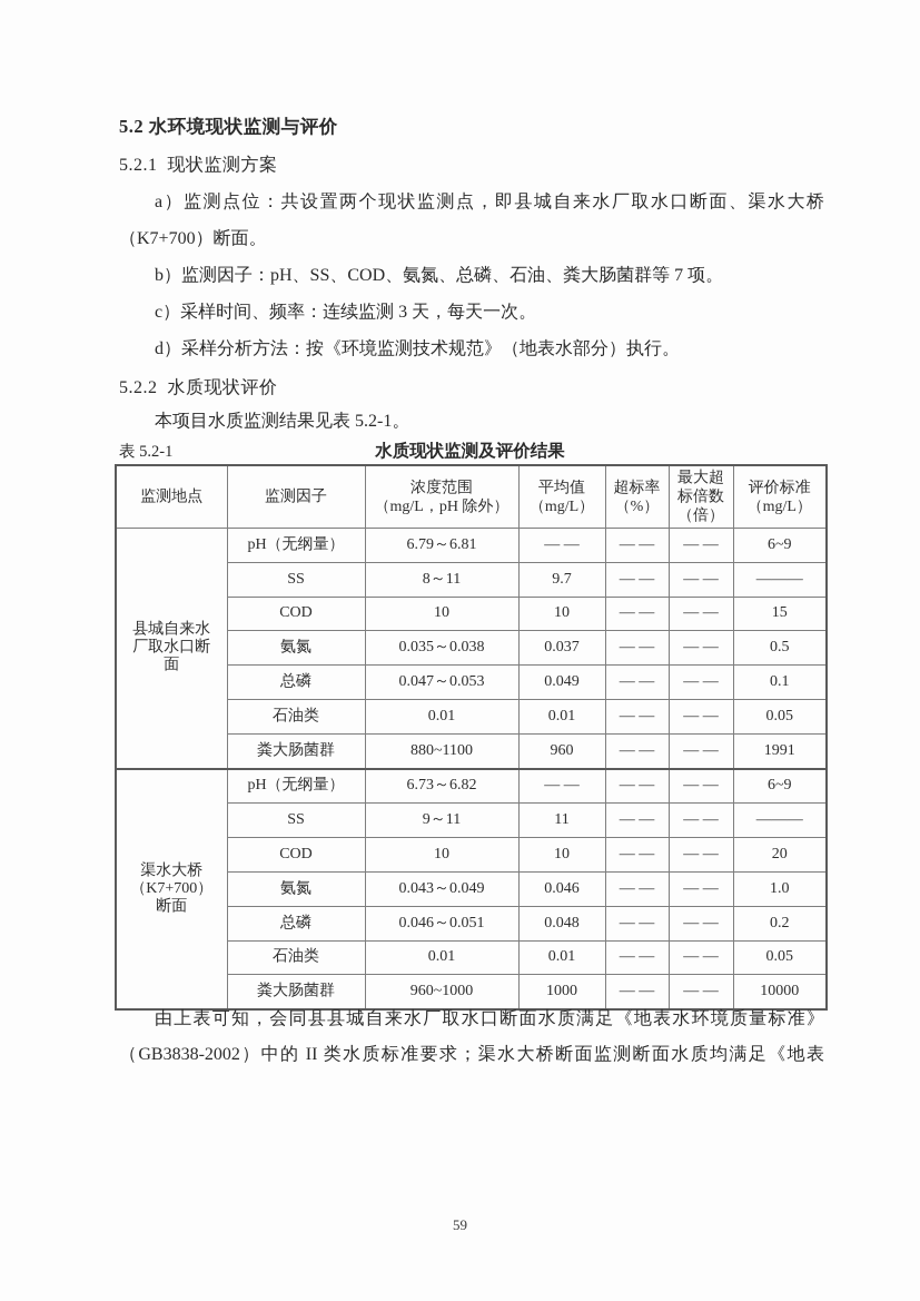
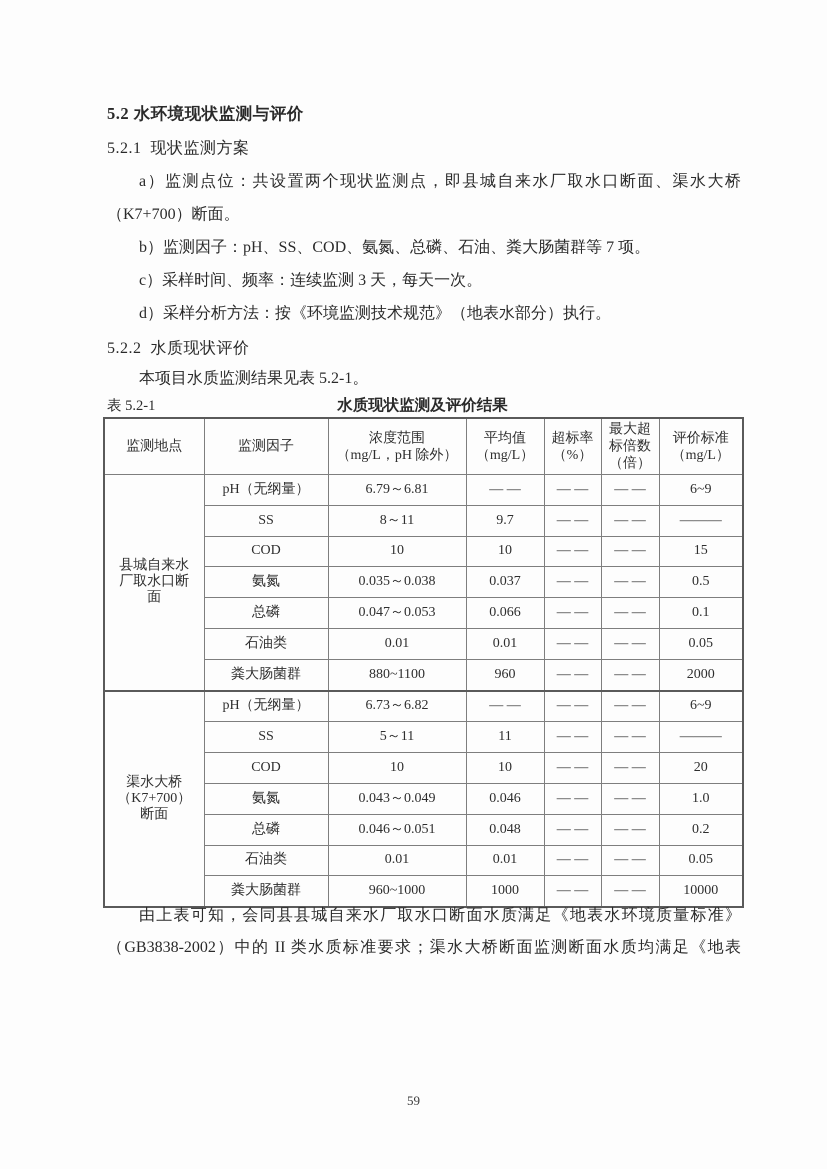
  5.2 水环境现状监测与评价
  5.2.1 现状监测方案
  a）监测点位：共设置两个现状监测点，即县城自来水厂取水口断面、渠水大桥
  （K7+700）断面。
  b）监测因子：pH、SS、COD、氨氮、总磷、石油、粪大肠菌群等 7 项。
  c）采样时间、频率：连续监测 3 天，每天一次。
  d）采样分析方法：按《环境监测技术规范》（地表水部分）执行。
  5.2.2 水质现状评价
  本项目水质监测结果见表 5.2-1。
  表 5.2-1
  水质现状监测及评价结果
  监测地点	监测因子	浓度范围（mg/L，pH 除外）	平均值（mg/L）	超标率（%）	最大超标倍数（倍）	评价标准（mg/L）
  县城自来水厂取水口断面	pH（无纲量）	6.79～6.81	— —	— —	— —	6~9
  SS	8～11	9.7	— —	— —	———
  COD	10	10	— —	— —	15
  氨氮	0.035～0.038	0.037	— —	— —	0.5
- 总磷	0.047～0.053	0.049	— —	— —	0.1
+ 总磷	0.047～0.053	0.066	— —	— —	0.1
  石油类	0.01	0.01	— —	— —	0.05
- 粪大肠菌群	880~1100	960	— —	— —	1991
+ 粪大肠菌群	880~1100	960	— —	— —	2000
  渠水大桥（K7+700）断面	pH（无纲量）	6.73～6.82	— —	— —	— —	6~9
- SS	9～11	11	— —	— —	———
+ SS	5～11	11	— —	— —	———
  COD	10	10	— —	— —	20
  氨氮	0.043～0.049	0.046	— —	— —	1.0
  总磷	0.046～0.051	0.048	— —	— —	0.2
  石油类	0.01	0.01	— —	— —	0.05
  粪大肠菌群	960~1000	1000	— —	— —	10000
  由上表可知，会同县县城自来水厂取水口断面水质满足《地表水环境质量标准》
  （GB3838-2002）中的 II 类水质标准要求；渠水大桥断面监测断面水质均满足《地表
  59
